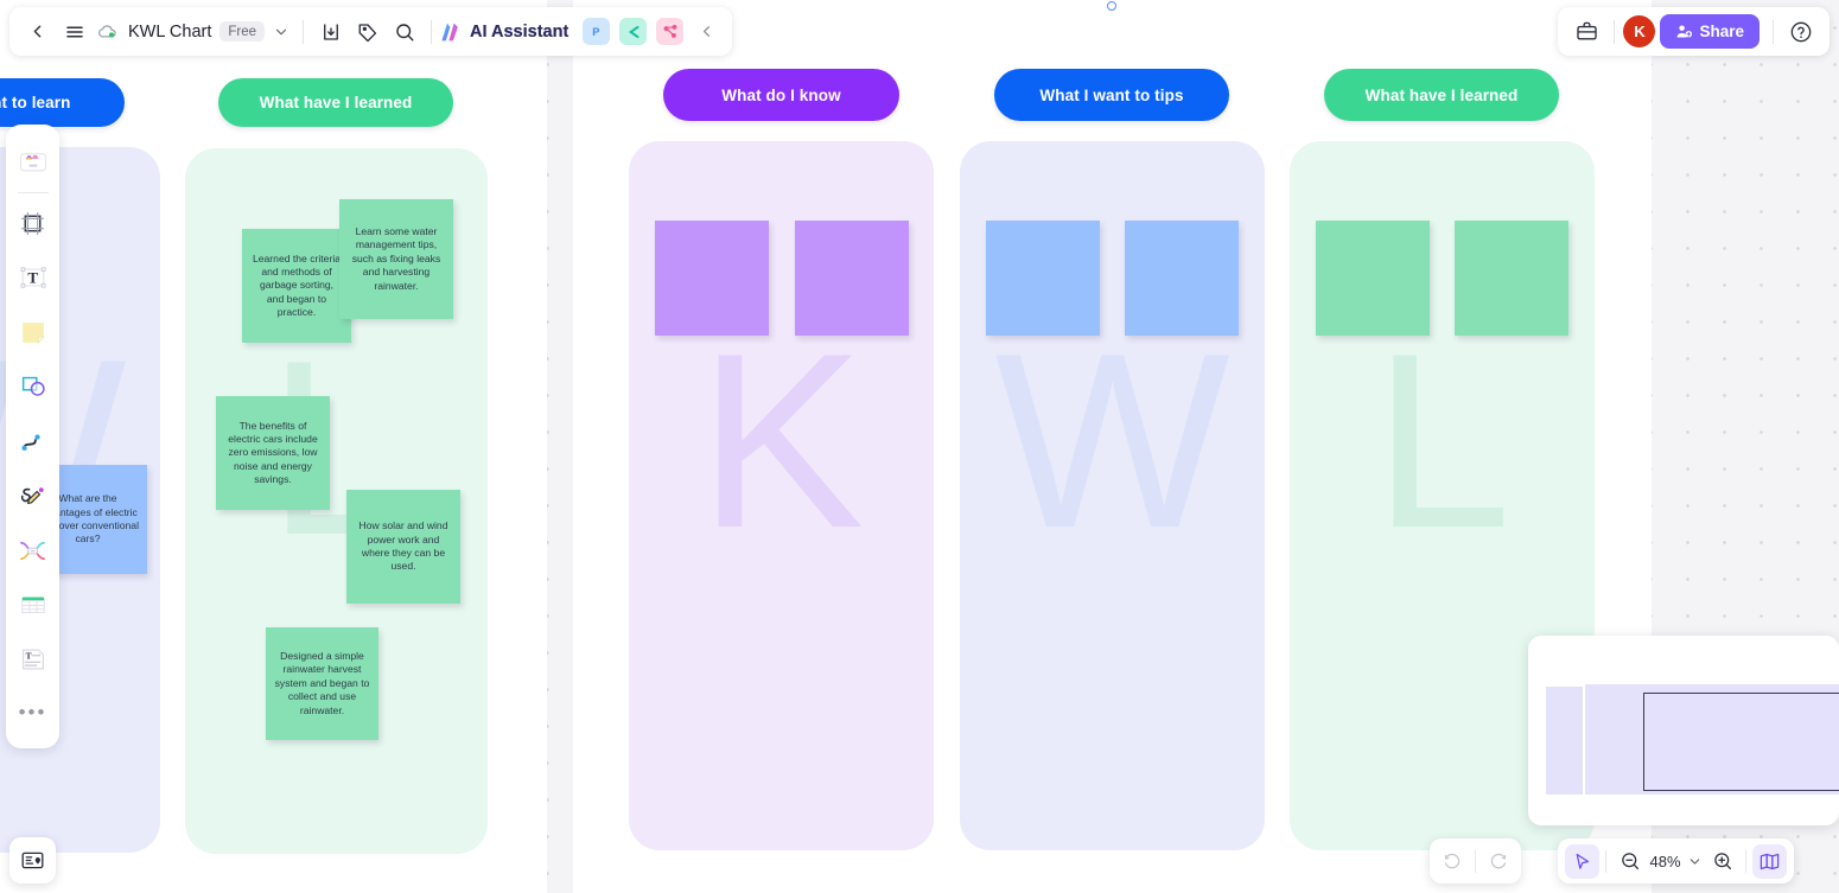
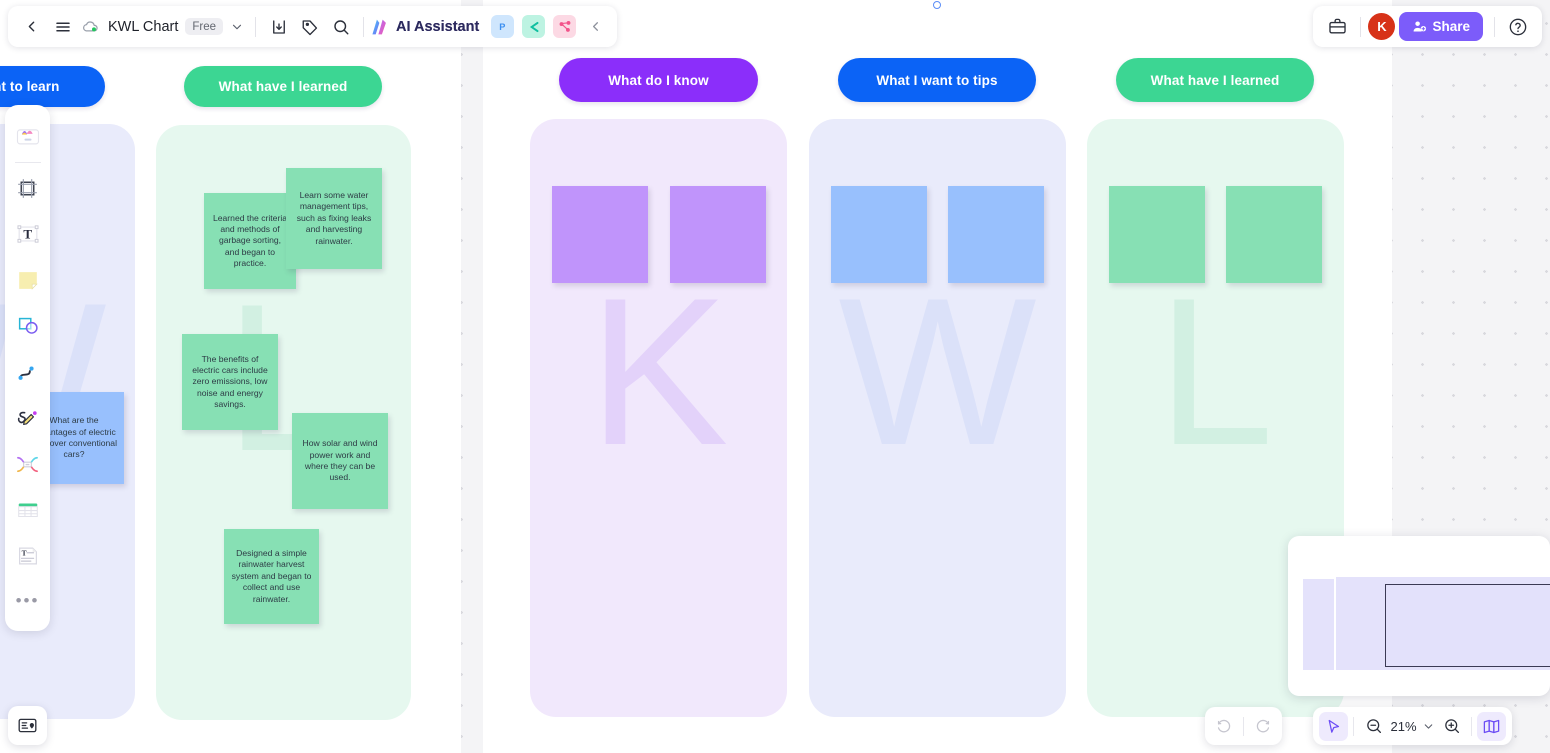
  t to learn
  What have I learned
  L
  What are the ntages of electric over conventional cars?
  Learned the criteria and methods of garbage sorting, and began to practice.
  Learn some water management tips, such as fixing leaks and harvesting rainwater.
  The benefits of electric cars include zero emissions, low noise and energy savings.
  How solar and wind power work and where they can be used.
  Designed a simple rainwater harvest system and began to collect and use rainwater.
  What do I know
  K
  What I want to tips
  W
  What have I learned
  L
  KWL Chart
  Free
  AI Assistant
  P
  K
  Share
  T
  T
  •••
- 48%
+ 21%
